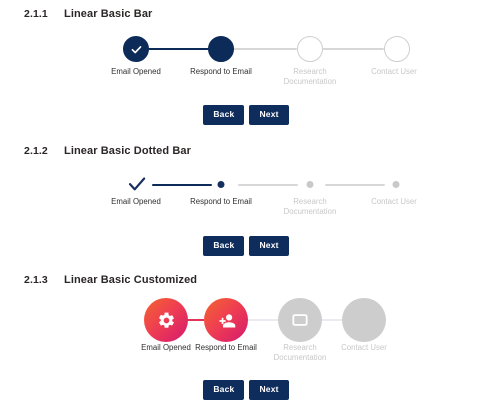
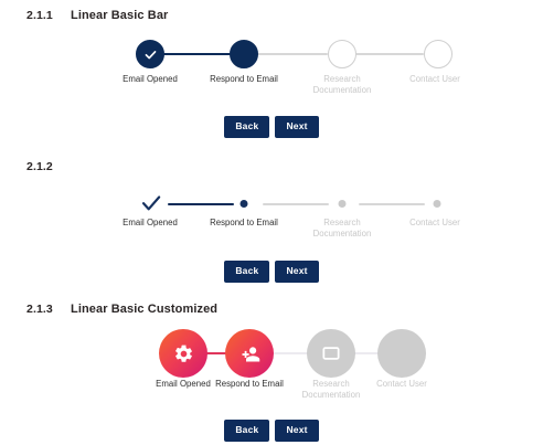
  2.1.1
  Linear Basic Bar
  Email Opened
  Respond to Email
  Research
  Documentation
  Contact User
  Back
  Next
  2.1.2
- Linear Basic Dotted Bar
  Email Opened
  Respond to Email
  Research
  Documentation
  Contact User
  Back
  Next
  2.1.3
  Linear Basic Customized
  Email Opened
  Respond to Email
  Research
  Documentation
  Contact User
  Back
  Next
